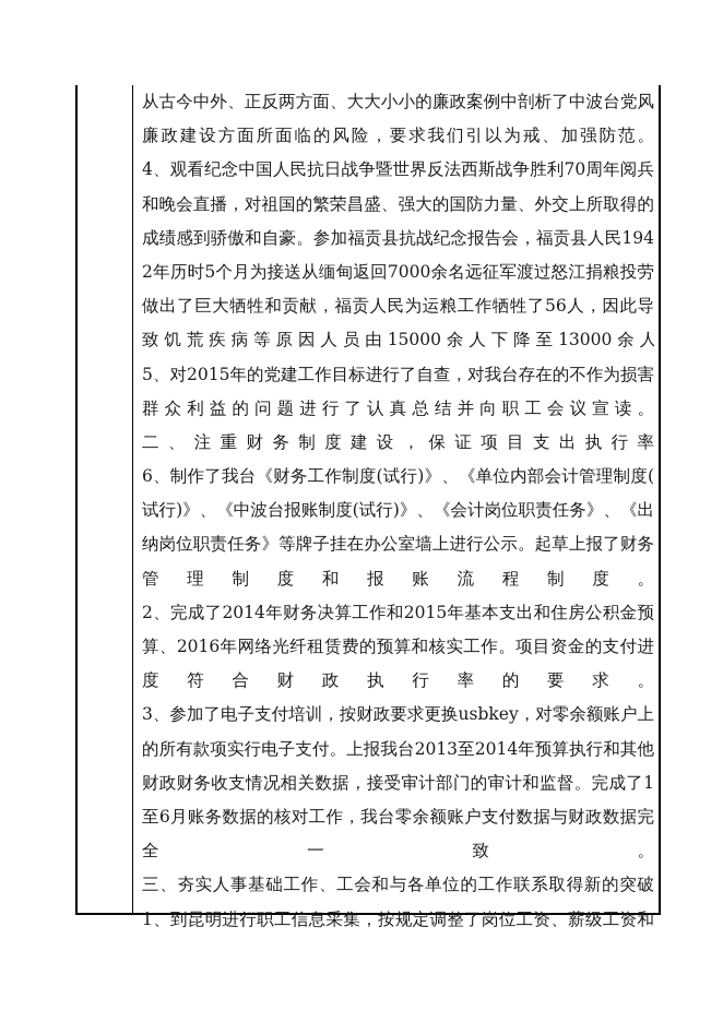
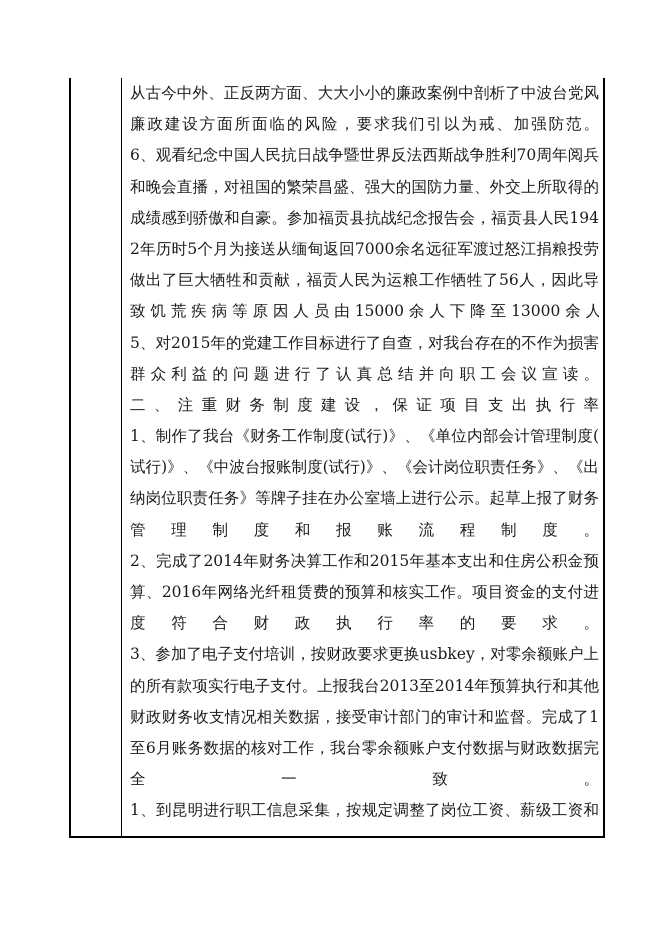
  从古今中外、正反两方面、大大小小的廉政案例中剖析了中波台党风
  廉政建设方面所面临的风险，要求我们引以为戒、加强防范。
- 4、观看纪念中国人民抗日战争暨世界反法西斯战争胜利70周年阅兵
+ 6、观看纪念中国人民抗日战争暨世界反法西斯战争胜利70周年阅兵
  和晚会直播，对祖国的繁荣昌盛、强大的国防力量、外交上所取得的
  成绩感到骄傲和自豪。参加福贡县抗战纪念报告会，福贡县人民194
  2年历时5个月为接送从缅甸返回7000余名远征军渡过怒江捐粮投劳
  做出了巨大牺牲和贡献，福贡人民为运粮工作牺牲了56人，因此导
  致 饥 荒 疾 病 等 原 因 人 员 由 15000 余 人 下 降 至 13000 余 人
  5、对2015年的党建工作目标进行了自查，对我台存在的不作为损害
  群 众 利 益 的 问 题 进 行 了 认 真 总 结 并 向 职 工 会 议 宣 读 。
  二 、 注 重 财 务 制 度 建 设 ， 保 证 项 目 支 出 执 行 率
- 6、制作了我台《财务工作制度(试行)》、《单位内部会计管理制度(
+ 1、制作了我台《财务工作制度(试行)》、《单位内部会计管理制度(
  试行)》、《中波台报账制度(试行)》、《会计岗位职责任务》、《出
  纳岗位职责任务》等牌子挂在办公室墙上进行公示。起草上报了财务
  管 理 制 度 和 报 账 流 程 制 度 。
  2、完成了2014年财务决算工作和2015年基本支出和住房公积金预
  算、2016年网络光纤租赁费的预算和核实工作。项目资金的支付进
  度 符 合 财 政 执 行 率 的 要 求 。
  3、参加了电子支付培训，按财政要求更换usbkey，对零余额账户上
  的所有款项实行电子支付。上报我台2013至2014年预算执行和其他
  财政财务收支情况相关数据，接受审计部门的审计和监督。完成了1
  至6月账务数据的核对工作，我台零余额账户支付数据与财政数据完
  全 一 致 。
- 三、夯实人事基础工作、工会和与各单位的工作联系取得新的突破
  1、到昆明进行职工信息采集，按规定调整了岗位工资、薪级工资和
